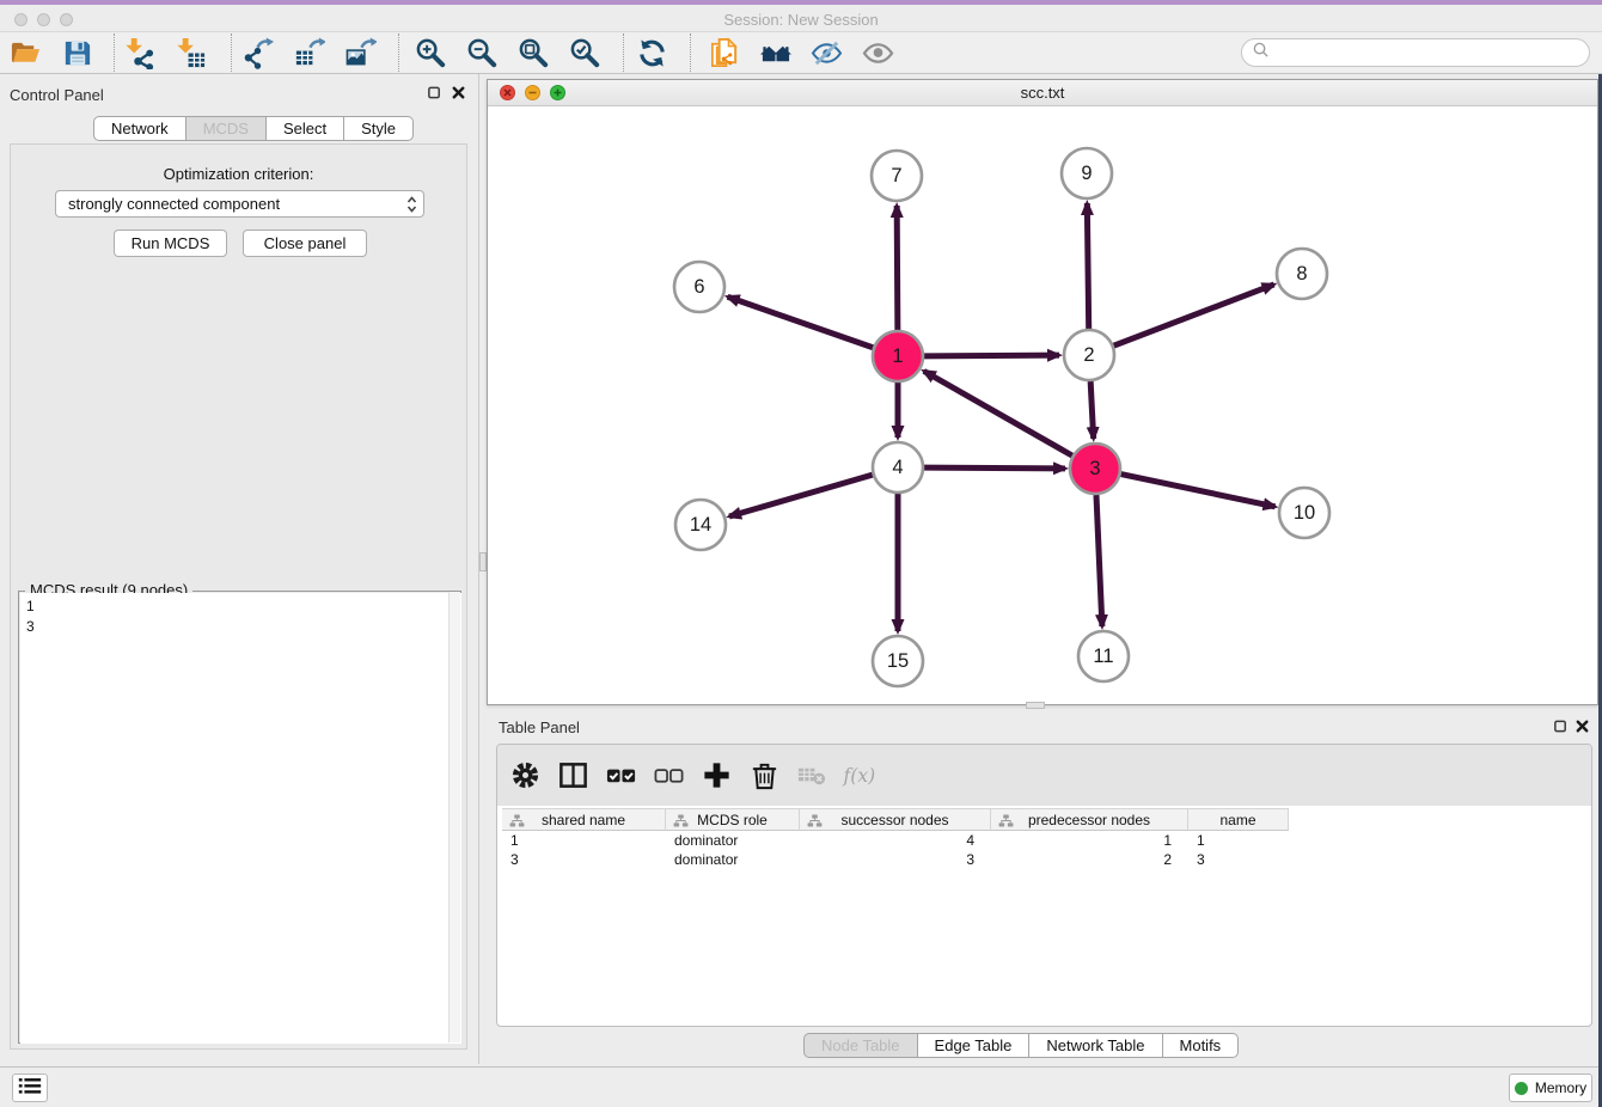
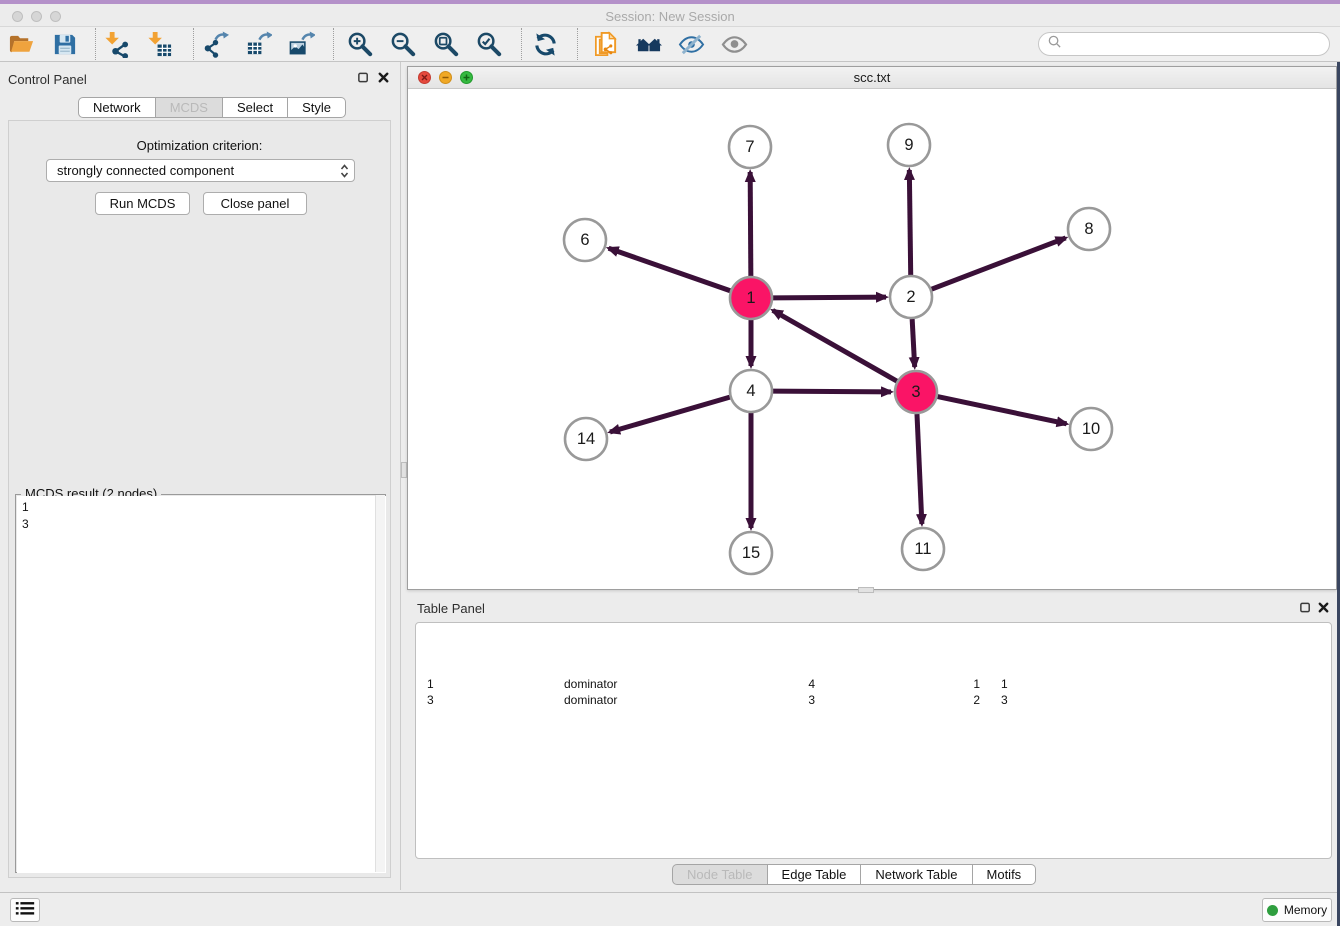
  Session: New Session
  Control Panel
  Network
  MCDS
  Select
  Style
  Optimization criterion:
  strongly connected component
  Run MCDS
  Close panel
- MCDS result (9 nodes)
+ MCDS result (2 nodes)
  1
  3
  scc.txt
  1
  2
  3
  4
  6
  7
  8
  9
  10
  11
  14
  15
  Table Panel
- f(x)
- shared name
- MCDS role
- successor nodes
- predecessor nodes
- name
  1
  dominator
  4
  1
  1
  3
  dominator
  3
  2
  3
  Node Table
  Edge Table
  Network Table
  Motifs
  Memory
